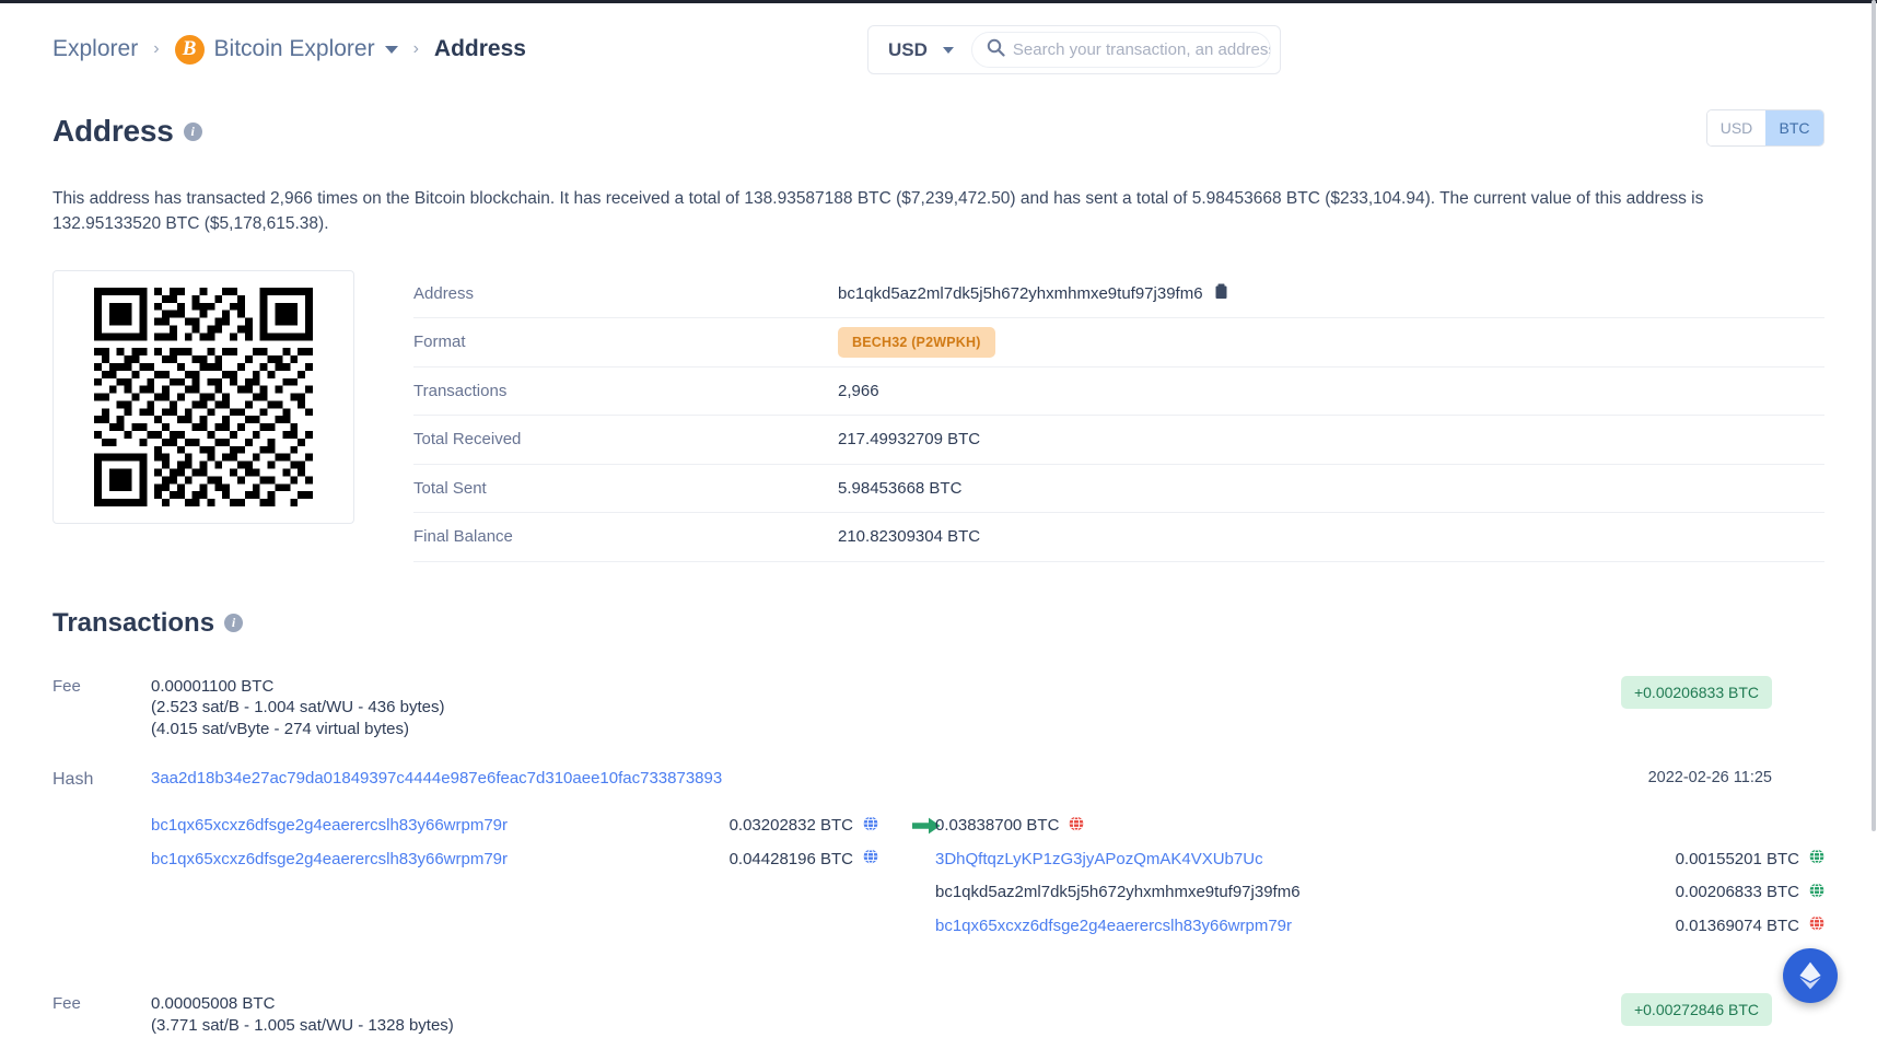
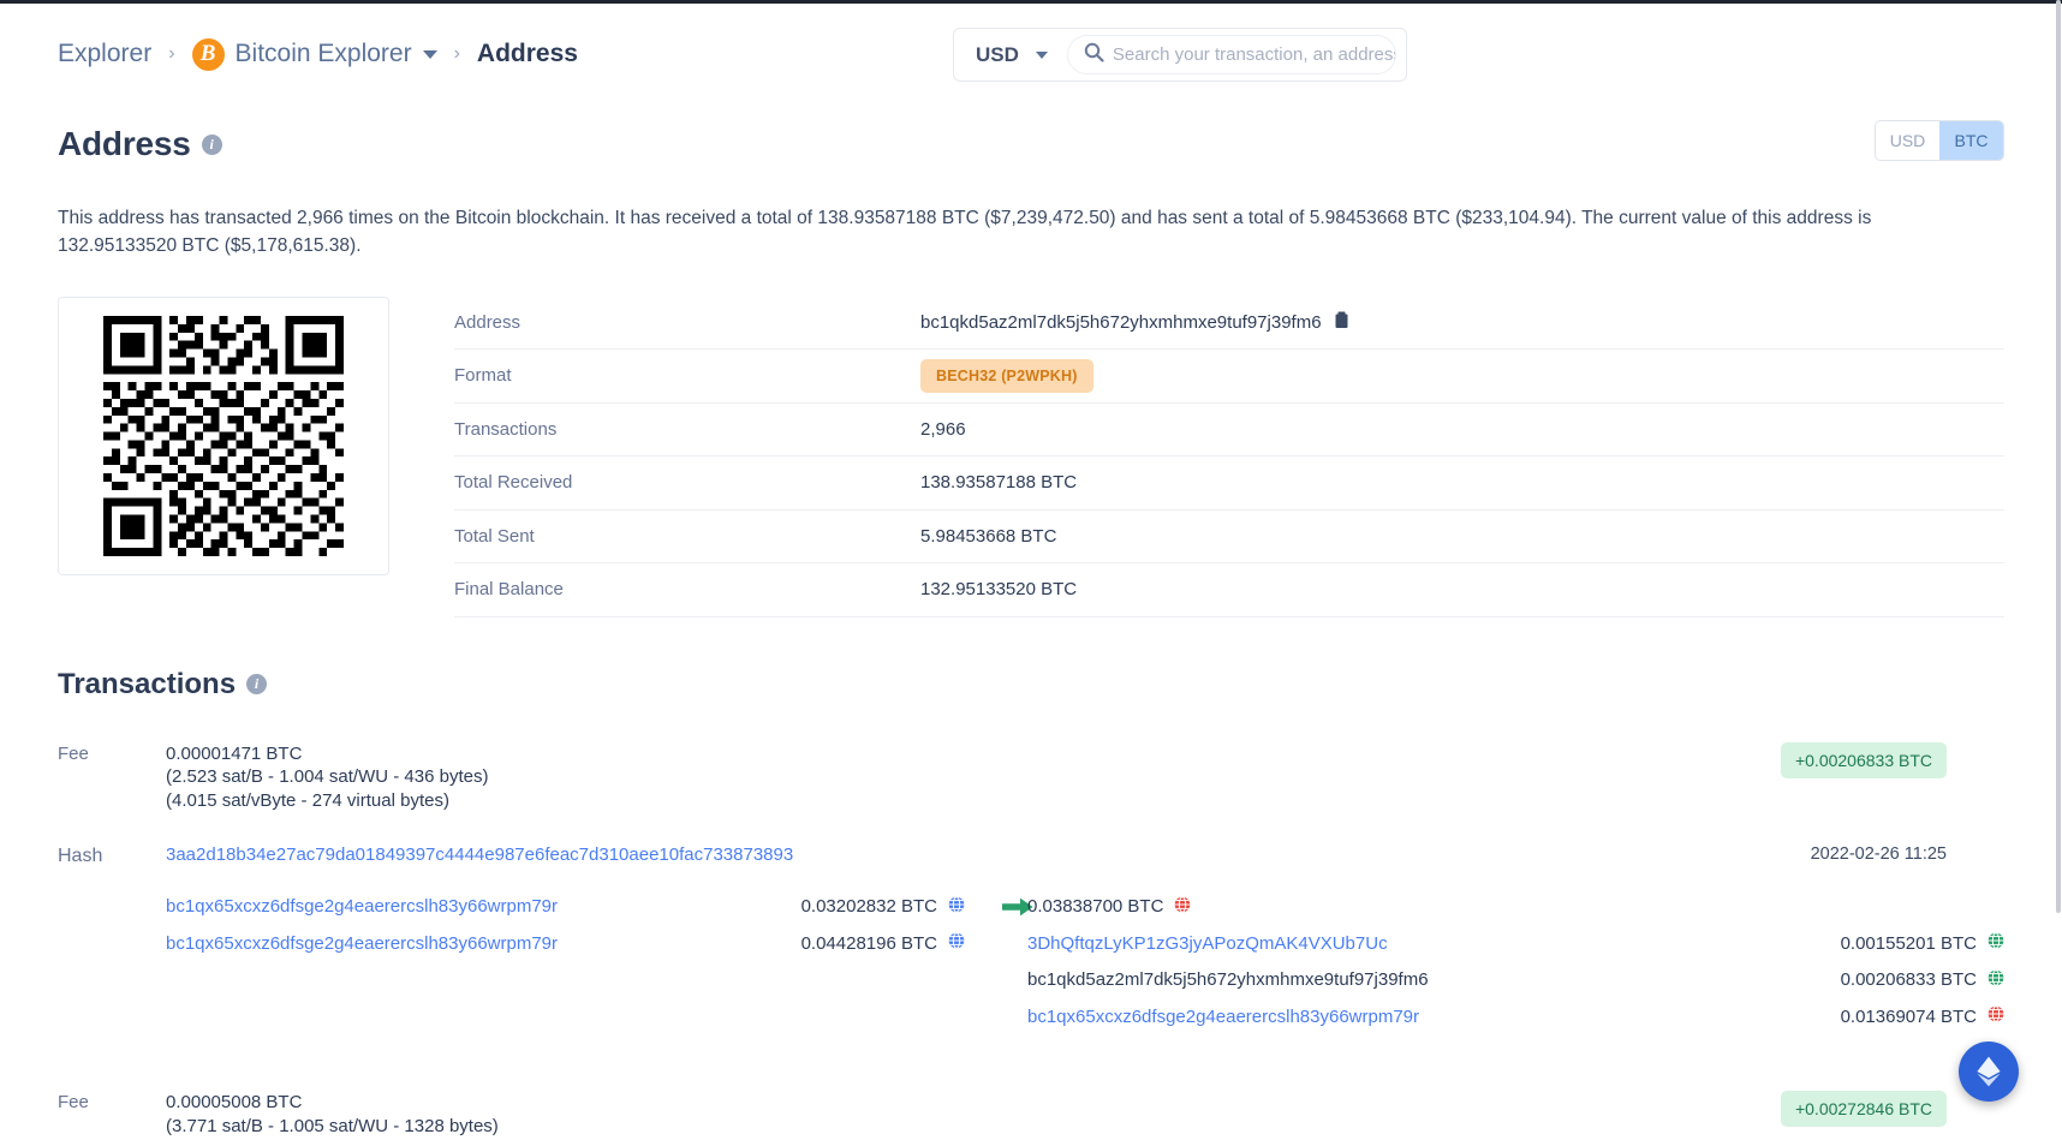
  Explorer
  ›
  B
  Bitcoin Explorer
  ›
  Address
  USD
  Search your transaction, an addres
  Address
  i
  USD
  BTC
  This address has transacted 2,966 times on the Bitcoin blockchain. It has received a total of 138.93587188 BTC ($7,239,472.50) and has sent a total of 5.98453668 BTC ($233,104.94). The current value of this address is 132.95133520 BTC ($5,178,615.38).
  Address
  bc1qkd5az2ml7dk5j5h672yhxmhmxe9tuf97j39fm6
  Format
  BECH32 (P2WPKH)
  Transactions
  2,966
  Total Received
- 217.49932709 BTC
+ 138.93587188 BTC
  Total Sent
  5.98453668 BTC
  Final Balance
- 210.82309304 BTC
+ 132.95133520 BTC
  Transactions
  i
  Fee
- 0.00001100 BTC
+ 0.00001471 BTC
  (2.523 sat/B - 1.004 sat/WU - 436 bytes)
  (4.015 sat/vByte - 274 virtual bytes)
  +0.00206833 BTC
  Hash
  3aa2d18b34e27ac79da01849397c4444e987e6feac7d310aee10fac733873893
  2022-02-26 11:25
  bc1qx65xcxz6dfsge2g4eaerercslh83y66wrpm79r
  0.03202832 BTC
  bc1qx65xcxz6dfsge2g4eaerercslh83y66wrpm79r
  0.04428196 BTC
  0.03838700 BTC
  3DhQftqzLyKP1zG3jyAPozQmAK4VXUb7Uc
  0.00155201 BTC
  bc1qkd5az2ml7dk5j5h672yhxmhmxe9tuf97j39fm6
  0.00206833 BTC
  bc1qx65xcxz6dfsge2g4eaerercslh83y66wrpm79r
  0.01369074 BTC
  Fee
  0.00005008 BTC
  (3.771 sat/B - 1.005 sat/WU - 1328 bytes)
  +0.00272846 BTC
